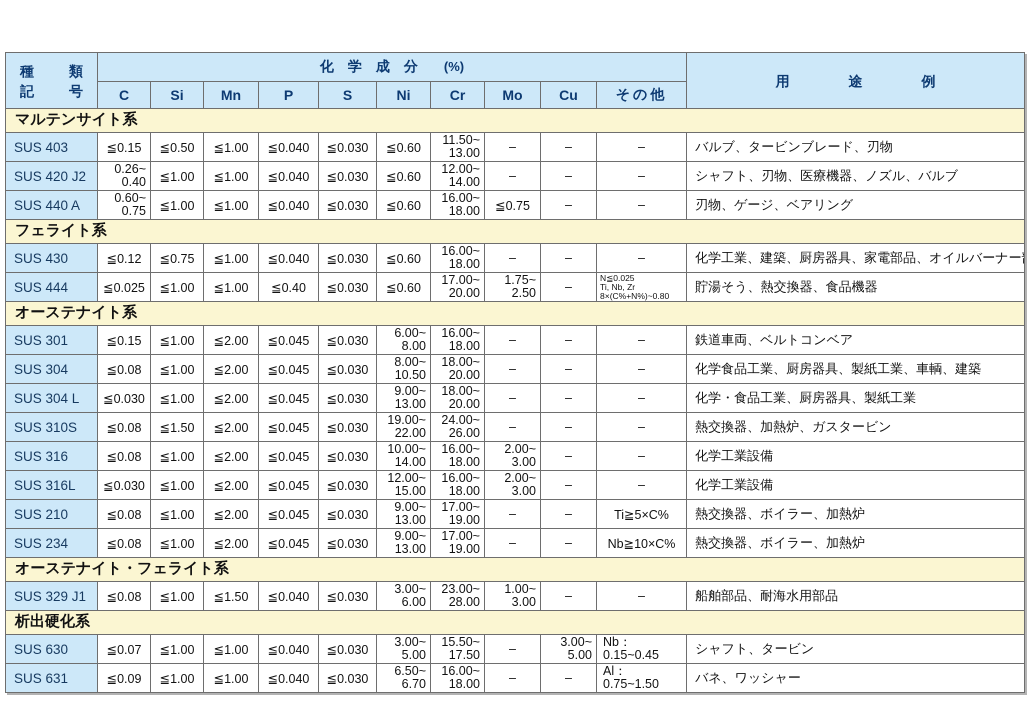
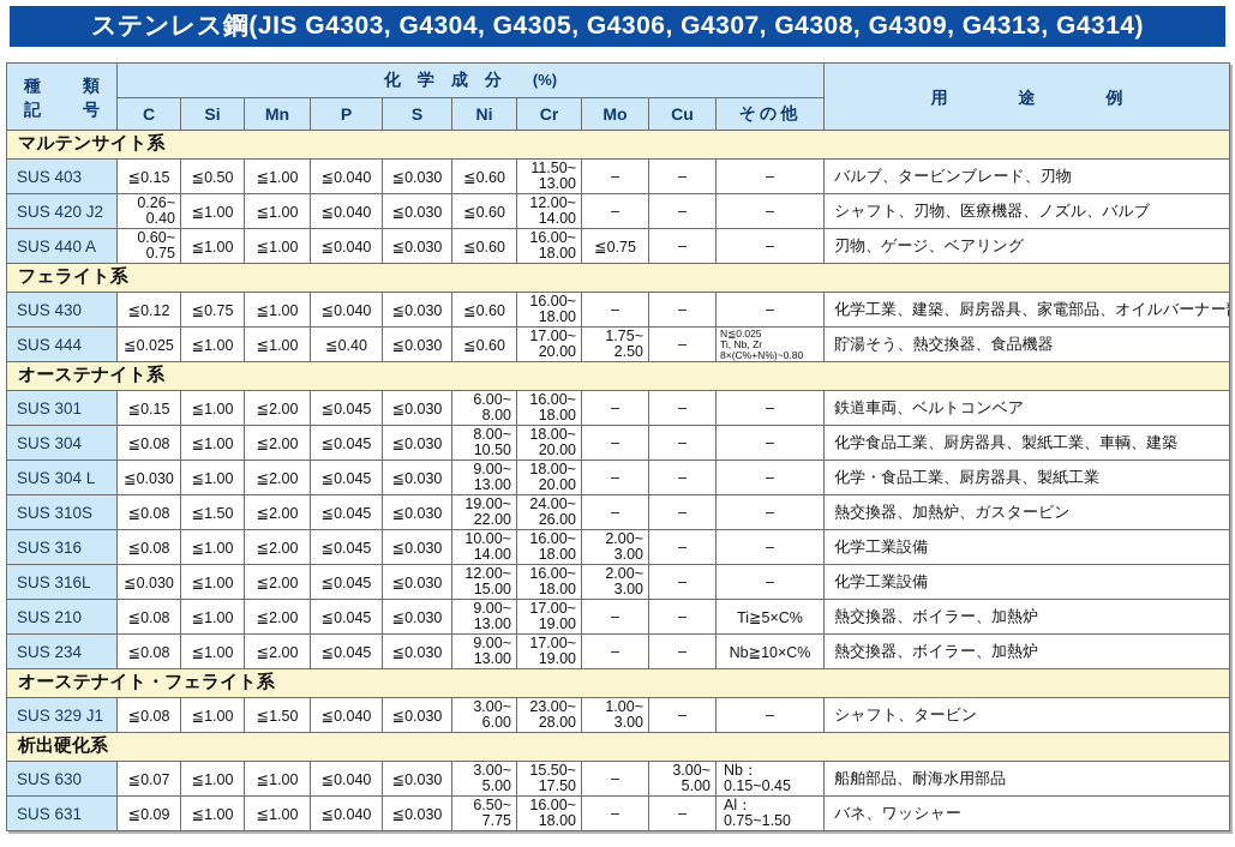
+ ステンレス鋼(JIS G4303, G4304, G4305, G4306, G4307, G4308, G4309, G4313, G4314)
  種 類 記 号	化 学 成 分 (%)	用 途 例
  C	Si	Mn	P	S	Ni	Cr	Mo	Cu	その他
  マルテンサイト系
  SUS 403	≦0.15	≦0.50	≦1.00	≦0.040	≦0.030	≦0.60	11.50~13.00	–	–	–	バルブ、タービンブレード、刃物
  SUS 420 J2	0.26~0.40	≦1.00	≦1.00	≦0.040	≦0.030	≦0.60	12.00~14.00	–	–	–	シャフト、刃物、医療機器、ノズル、バルブ
  SUS 440 A	0.60~0.75	≦1.00	≦1.00	≦0.040	≦0.030	≦0.60	16.00~18.00	≦0.75	–	–	刃物、ゲージ、ベアリング
  フェライト系
  SUS 430	≦0.12	≦0.75	≦1.00	≦0.040	≦0.030	≦0.60	16.00~18.00	–	–	–	化学工業、建築、厨房器具、家電部品、オイルバーナー
  SUS 444	≦0.025	≦1.00	≦1.00	≦0.40	≦0.030	≦0.60	17.00~20.00	1.75~2.50	–	N≦0.025Ti, Nb, Zr8×(C%+N%)~0.80	貯湯そう、熱交換器、食品機器
  オーステナイト系
  SUS 301	≦0.15	≦1.00	≦2.00	≦0.045	≦0.030	6.00~8.00	16.00~18.00	–	–	–	鉄道車両、ベルトコンベア
  SUS 304	≦0.08	≦1.00	≦2.00	≦0.045	≦0.030	8.00~10.50	18.00~20.00	–	–	–	化学食品工業、厨房器具、製紙工業、車輌、建築
  SUS 304 L	≦0.030	≦1.00	≦2.00	≦0.045	≦0.030	9.00~13.00	18.00~20.00	–	–	–	化学・食品工業、厨房器具、製紙工業
  SUS 310S	≦0.08	≦1.50	≦2.00	≦0.045	≦0.030	19.00~22.00	24.00~26.00	–	–	–	熱交換器、加熱炉、ガスタービン
  SUS 316	≦0.08	≦1.00	≦2.00	≦0.045	≦0.030	10.00~14.00	16.00~18.00	2.00~3.00	–	–	化学工業設備
  SUS 316L	≦0.030	≦1.00	≦2.00	≦0.045	≦0.030	12.00~15.00	16.00~18.00	2.00~3.00	–	–	化学工業設備
  SUS 210	≦0.08	≦1.00	≦2.00	≦0.045	≦0.030	9.00~13.00	17.00~19.00	–	–	Ti≧5×C%	熱交換器、ボイラー、加熱炉
  SUS 234	≦0.08	≦1.00	≦2.00	≦0.045	≦0.030	9.00~13.00	17.00~19.00	–	–	Nb≧10×C%	熱交換器、ボイラー、加熱炉
  オーステナイト・フェライト系
- SUS 329 J1	≦0.08	≦1.00	≦1.50	≦0.040	≦0.030	3.00~6.00	23.00~28.00	1.00~3.00	–	–	船舶部品、耐海水用部品
+ SUS 329 J1	≦0.08	≦1.00	≦1.50	≦0.040	≦0.030	3.00~6.00	23.00~28.00	1.00~3.00	–	–	シャフト、タービン
  析出硬化系
- SUS 630	≦0.07	≦1.00	≦1.00	≦0.040	≦0.030	3.00~5.00	15.50~17.50	–	3.00~5.00	Nb：0.15~0.45	シャフト、タービン
+ SUS 630	≦0.07	≦1.00	≦1.00	≦0.040	≦0.030	3.00~5.00	15.50~17.50	–	3.00~5.00	Nb：0.15~0.45	船舶部品、耐海水用部品
- SUS 631	≦0.09	≦1.00	≦1.00	≦0.040	≦0.030	6.50~6.70	16.00~18.00	–	–	Al：0.75~1.50	バネ、ワッシャー
+ SUS 631	≦0.09	≦1.00	≦1.00	≦0.040	≦0.030	6.50~7.75	16.00~18.00	–	–	Al：0.75~1.50	バネ、ワッシャー
